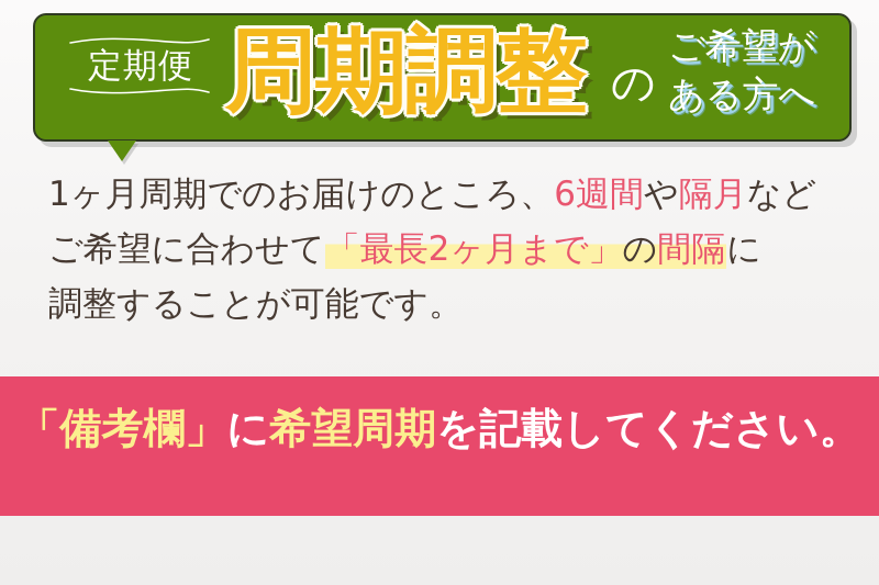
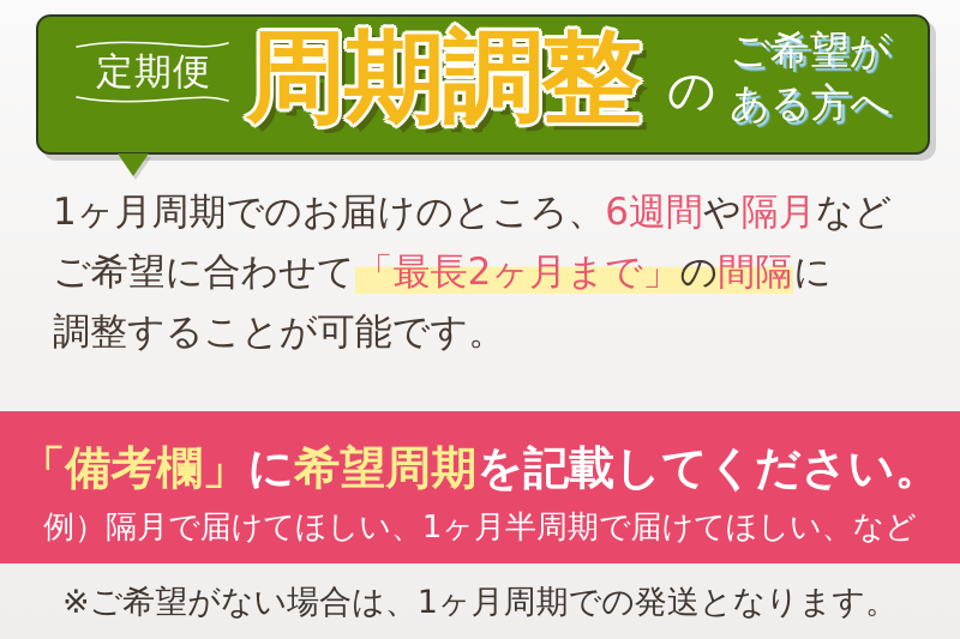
  定期便
  周期調整
  の
  ご希望が
  ある方へ
  1ヶ月周期でのお届けのところ、6週間や隔月など
  ご希望に合わせて「最長2ヶ月まで」の間隔に
  調整することが可能です。
  「備考欄」に希望周期を記載してください。
+ 例）隔月で届けてほしい、1ヶ月半周期で届けてほしい、など
+ ※ご希望がない場合は、1ヶ月周期での発送となります。
